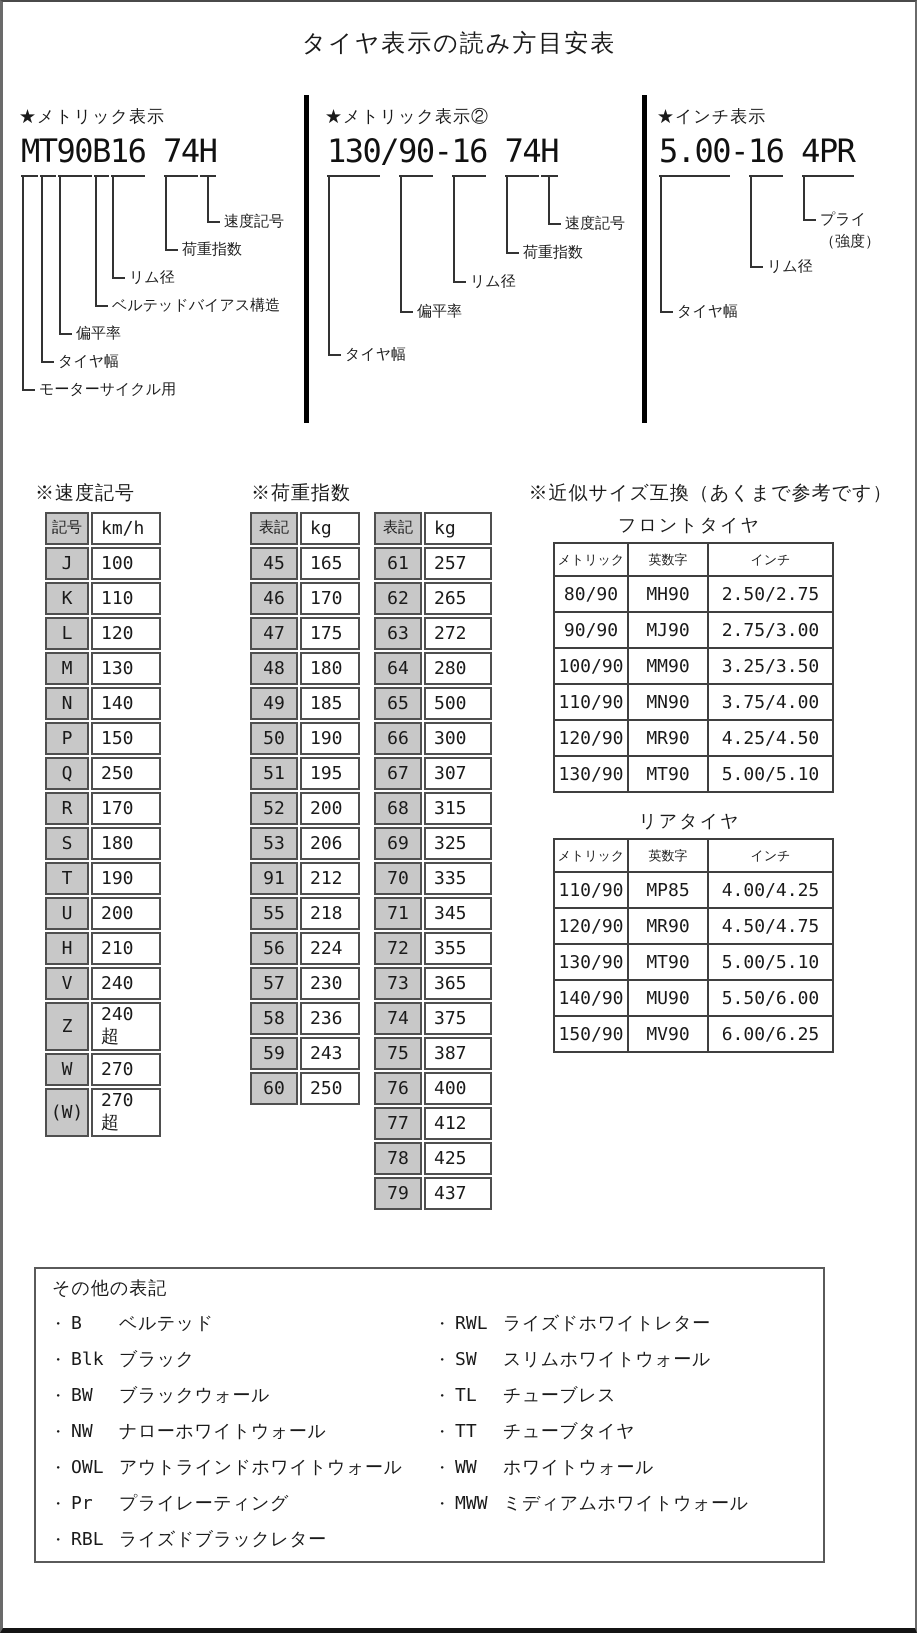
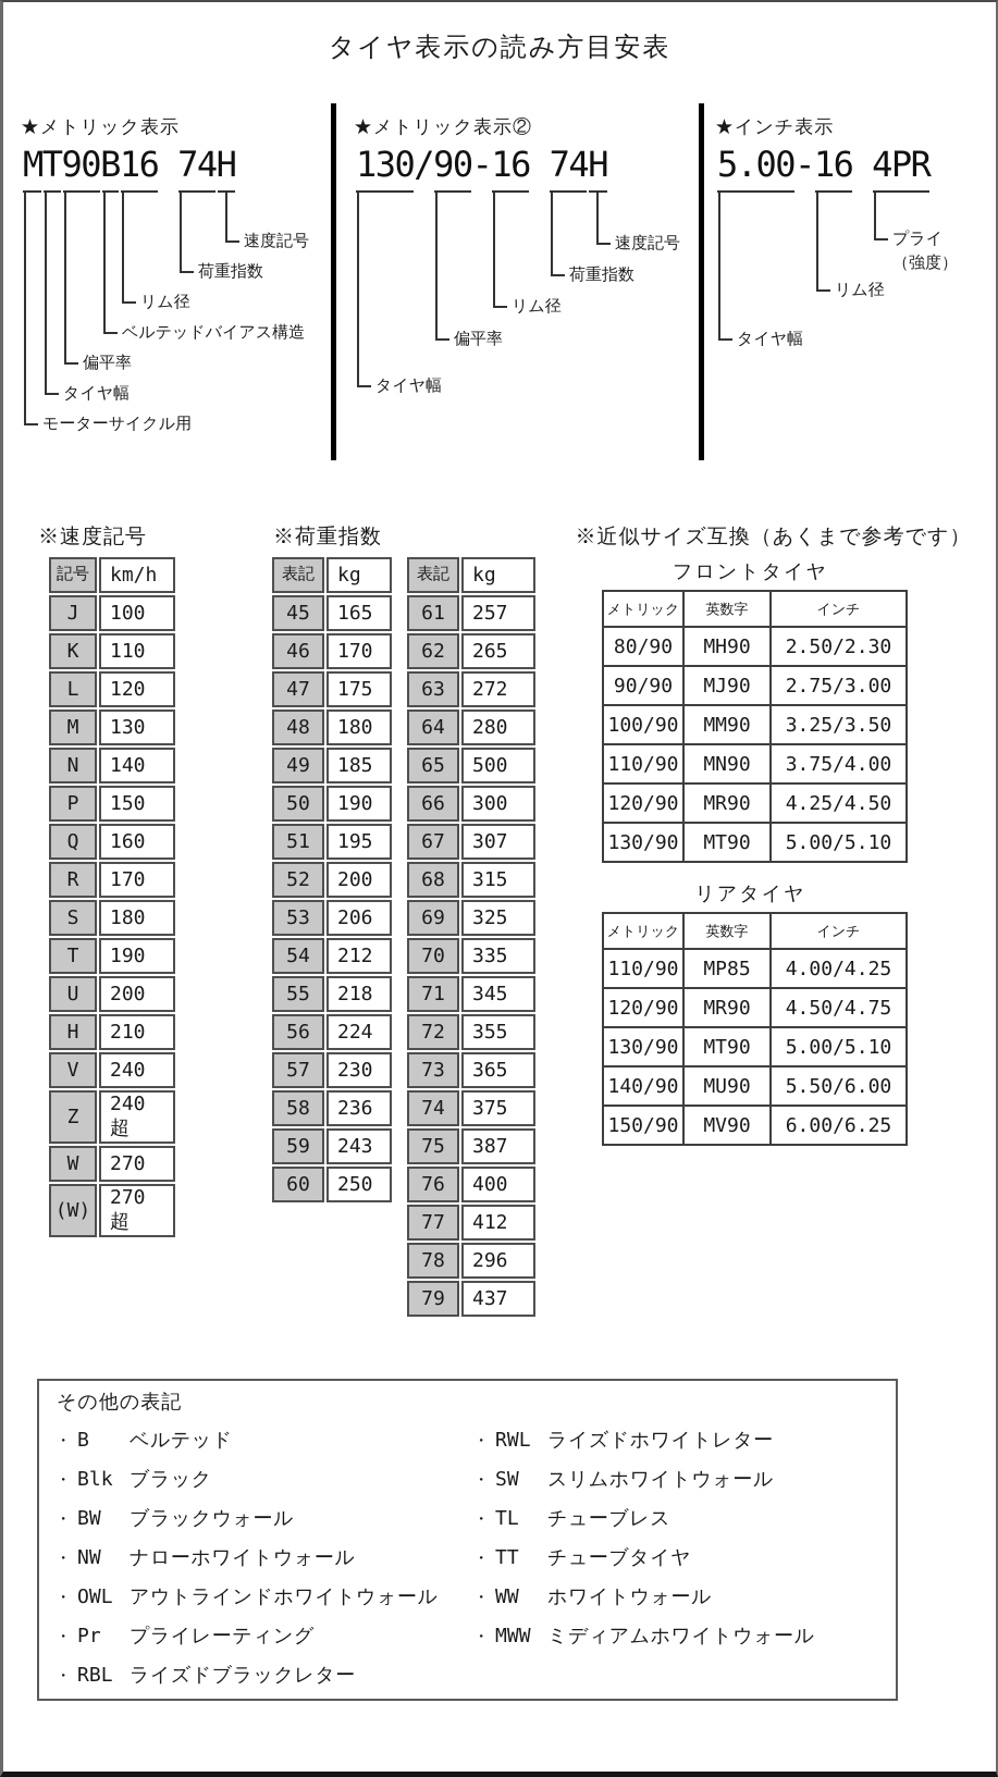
  タイヤ表示の読み方目安表
  ★メトリック表示
  MT90B16 74H
  速度記号
  荷重指数
  リム径
  ベルテッドバイアス構造
  偏平率
  タイヤ幅
  モーターサイクル用
  ★メトリック表示②
  130/90-16 74H
  速度記号
  荷重指数
  リム径
  偏平率
  タイヤ幅
  ★インチ表示
  5.00-16 4PR
  プライ
  （強度）
  リム径
  タイヤ幅
  ※速度記号
  記号	km/h
  J	100
  K	110
  L	120
  M	130
  N	140
  P	150
- Q	250
+ Q	160
  R	170
  S	180
  T	190
  U	200
  H	210
  V	240
  Z	240 超
  W	270
  (W)	270 超
  ※荷重指数
  表記	kg
  45	165
  46	170
  47	175
  48	180
  49	185
  50	190
  51	195
  52	200
  53	206
- 91	212
+ 54	212
  55	218
  56	224
  57	230
  58	236
  59	243
  60	250
  表記	kg
  61	257
  62	265
  63	272
  64	280
  65	500
  66	300
  67	307
  68	315
  69	325
  70	335
  71	345
  72	355
  73	365
  74	375
  75	387
  76	400
  77	412
- 78	425
+ 78	296
  79	437
  ※近似サイズ互換（あくまで参考です）
  フロントタイヤ
  メトリック	英数字	インチ
- 80/90	MH90	2.50/2.75
+ 80/90	MH90	2.50/2.30
  90/90	MJ90	2.75/3.00
  100/90	MM90	3.25/3.50
  110/90	MN90	3.75/4.00
  120/90	MR90	4.25/4.50
  130/90	MT90	5.00/5.10
  リアタイヤ
  メトリック	英数字	インチ
  110/90	MP85	4.00/4.25
  120/90	MR90	4.50/4.75
  130/90	MT90	5.00/5.10
  140/90	MU90	5.50/6.00
  150/90	MV90	6.00/6.25
  その他の表記
  B ベルテッド
  Blk ブラック
  BW ブラックウォール
  NW ナローホワイトウォール
  OWL アウトラインドホワイトウォール
  Pr プライレーティング
  RBL ライズドブラックレター
  RWL ライズドホワイトレター
  SW スリムホワイトウォール
  TL チューブレス
  TT チューブタイヤ
  WW ホワイトウォール
  MWW ミディアムホワイトウォール
